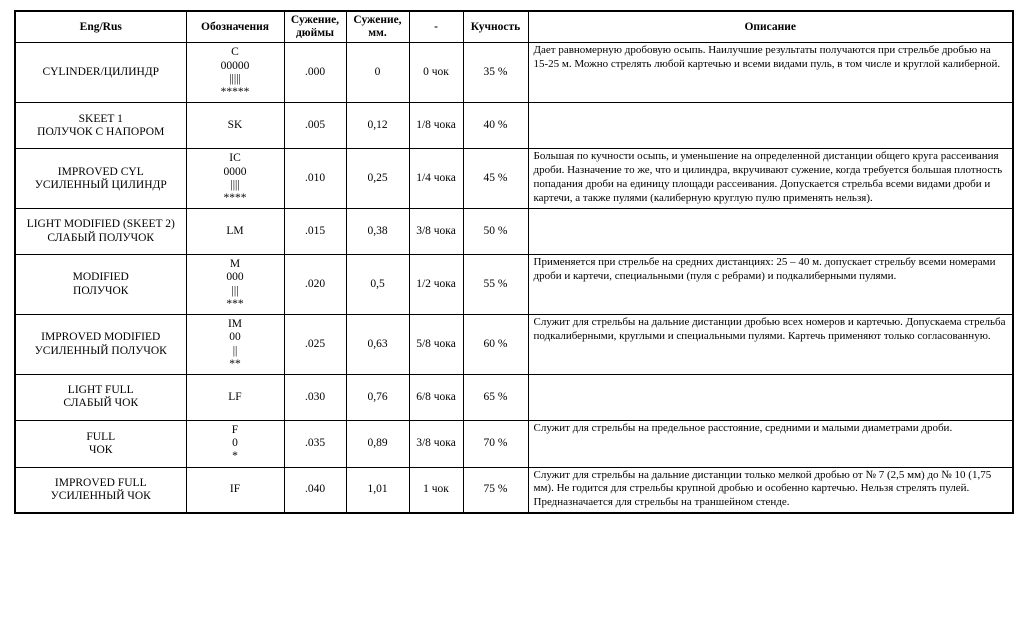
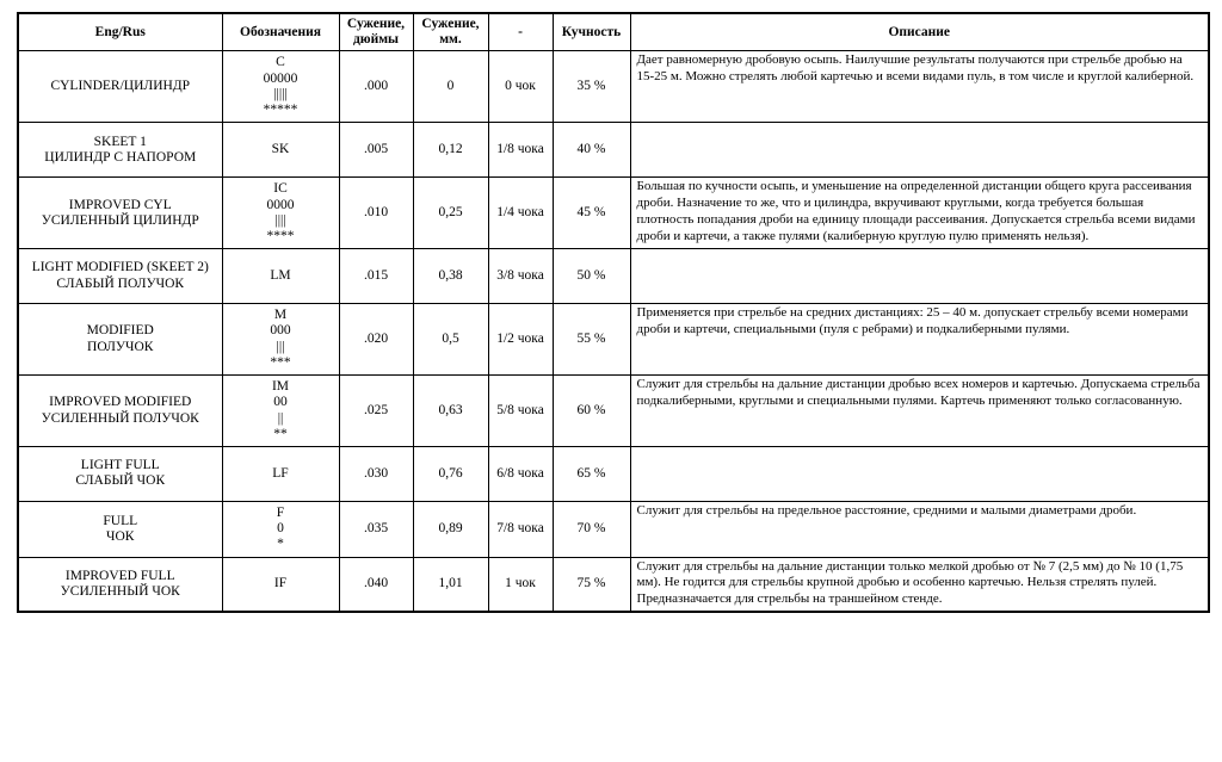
  Eng/Rus	Обозначения	Сужение, дюймы	Сужение, мм.	-	Кучность	Описание
  CYLINDER/ЦИЛИНДР	C 00000 ||||| *****	.000	0	0 чок	35 %	Дает равномерную дробовую осыпь. Наилучшие результаты получаются при стрельбе дробью на 15-25 м. Можно стрелять любой картечью и всеми видами пуль, в том числе и круглой калиберной.
- SKEET 1 ПОЛУЧОК С НАПОРОМ	SK	.005	0,12	1/8 чока	40 %
+ SKEET 1 ЦИЛИНДР С НАПОРОМ	SK	.005	0,12	1/8 чока	40 %
- IMPROVED CYL УСИЛЕННЫЙ ЦИЛИНДР	IC 0000 |||| ****	.010	0,25	1/4 чока	45 %	Большая по кучности осыпь, и уменьшение на определенной дистанции общего круга рассеивания дроби. Назначение то же, что и цилиндра, вкручивают сужение, когда требуется большая плотность попадания дроби на единицу площади рассеивания. Допускается стрельба всеми видами дроби и картечи, а также пулями (калиберную круглую пулю применять нельзя).
+ IMPROVED CYL УСИЛЕННЫЙ ЦИЛИНДР	IC 0000 |||| ****	.010	0,25	1/4 чока	45 %	Большая по кучности осыпь, и уменьшение на определенной дистанции общего круга рассеивания дроби. Назначение то же, что и цилиндра, вкручивают круглыми, когда требуется большая плотность попадания дроби на единицу площади рассеивания. Допускается стрельба всеми видами дроби и картечи, а также пулями (калиберную круглую пулю применять нельзя).
  LIGHT MODIFIED (SKEET 2) СЛАБЫЙ ПОЛУЧОК	LM	.015	0,38	3/8 чока	50 %
  MODIFIED ПОЛУЧОК	M 000 ||| ***	.020	0,5	1/2 чока	55 %	Применяется при стрельбе на средних дистанциях: 25 – 40 м. допускает стрельбу всеми номерами дроби и картечи, специальными (пуля с ребрами) и подкалиберными пулями.
  IMPROVED MODIFIED УСИЛЕННЫЙ ПОЛУЧОК	IM 00 || **	.025	0,63	5/8 чока	60 %	Служит для стрельбы на дальние дистанции дробью всех номеров и картечью. Допускаема стрельба подкалиберными, круглыми и специальными пулями. Картечь применяют только согласованную.
  LIGHT FULL СЛАБЫЙ ЧОК	LF	.030	0,76	6/8 чока	65 %
- FULL ЧОК	F 0 *	.035	0,89	3/8 чока	70 %	Служит для стрельбы на предельное расстояние, средними и малыми диаметрами дроби.
+ FULL ЧОК	F 0 *	.035	0,89	7/8 чока	70 %	Служит для стрельбы на предельное расстояние, средними и малыми диаметрами дроби.
  IMPROVED FULL УСИЛЕННЫЙ ЧОК	IF	.040	1,01	1 чок	75 %	Служит для стрельбы на дальние дистанции только мелкой дробью от № 7 (2,5 мм) до № 10 (1,75 мм). Не годится для стрельбы крупной дробью и особенно картечью. Нельзя стрелять пулей. Предназначается для стрельбы на траншейном стенде.
